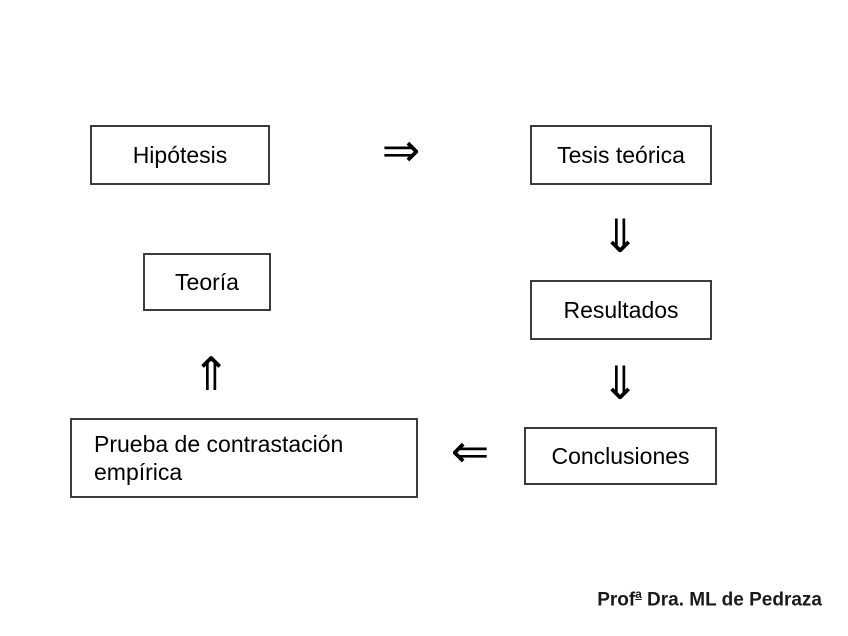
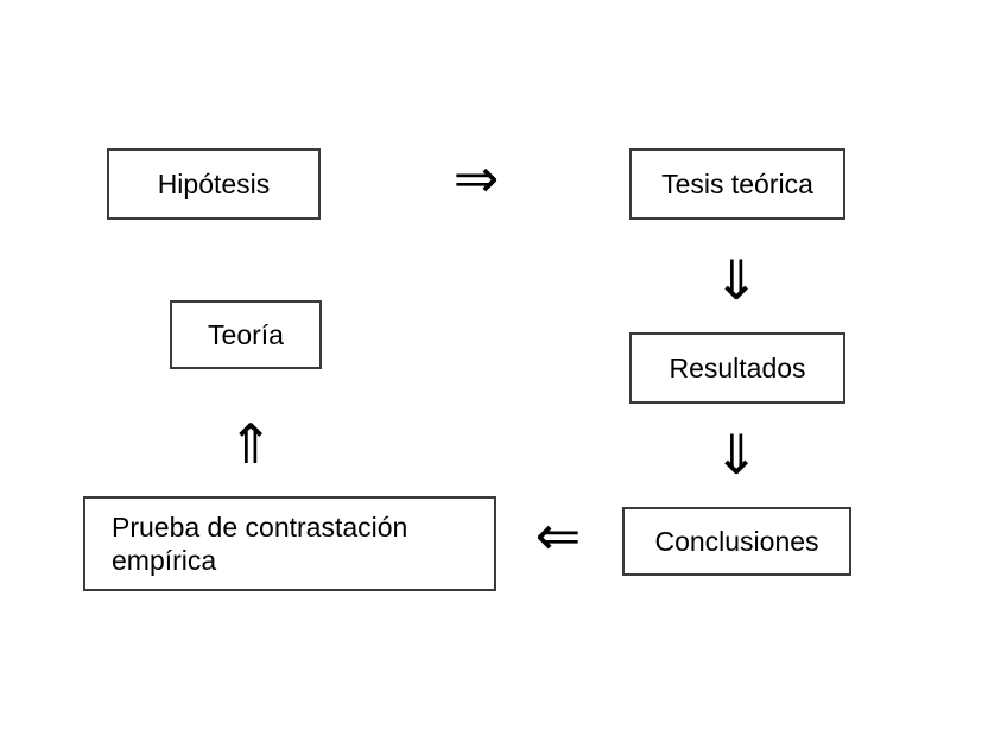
  Hipótesis
  ⇒
  Tesis teórica
  ⇓
  Teoría
  Resultados
  ⇑
  ⇓
  Prueba de contrastación
  empírica
  ⇐
  Conclusiones
- Profa Dra. ML de Pedraza
